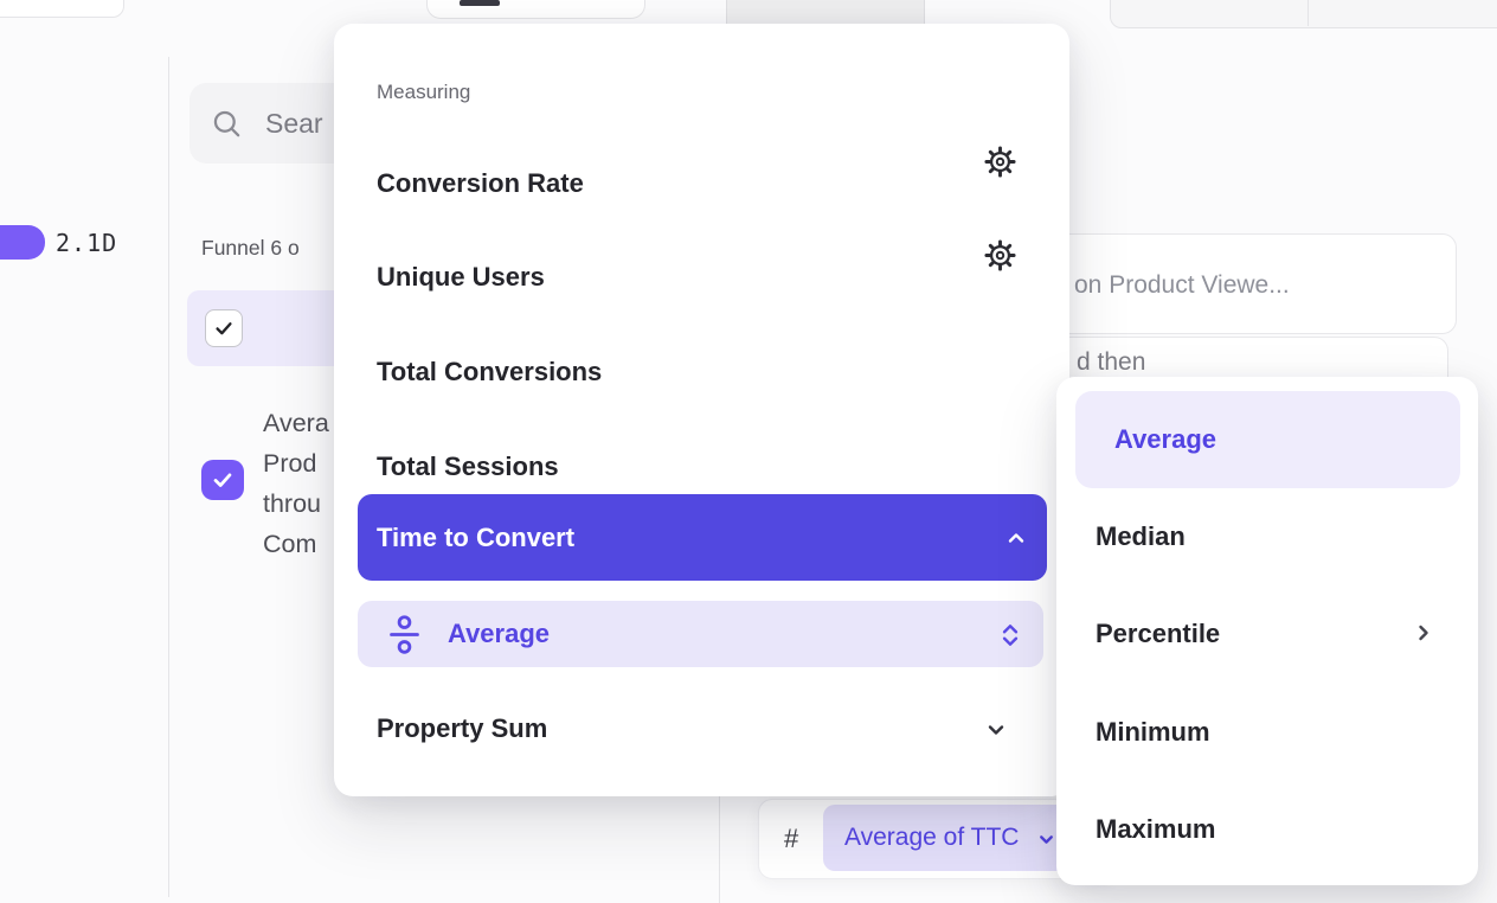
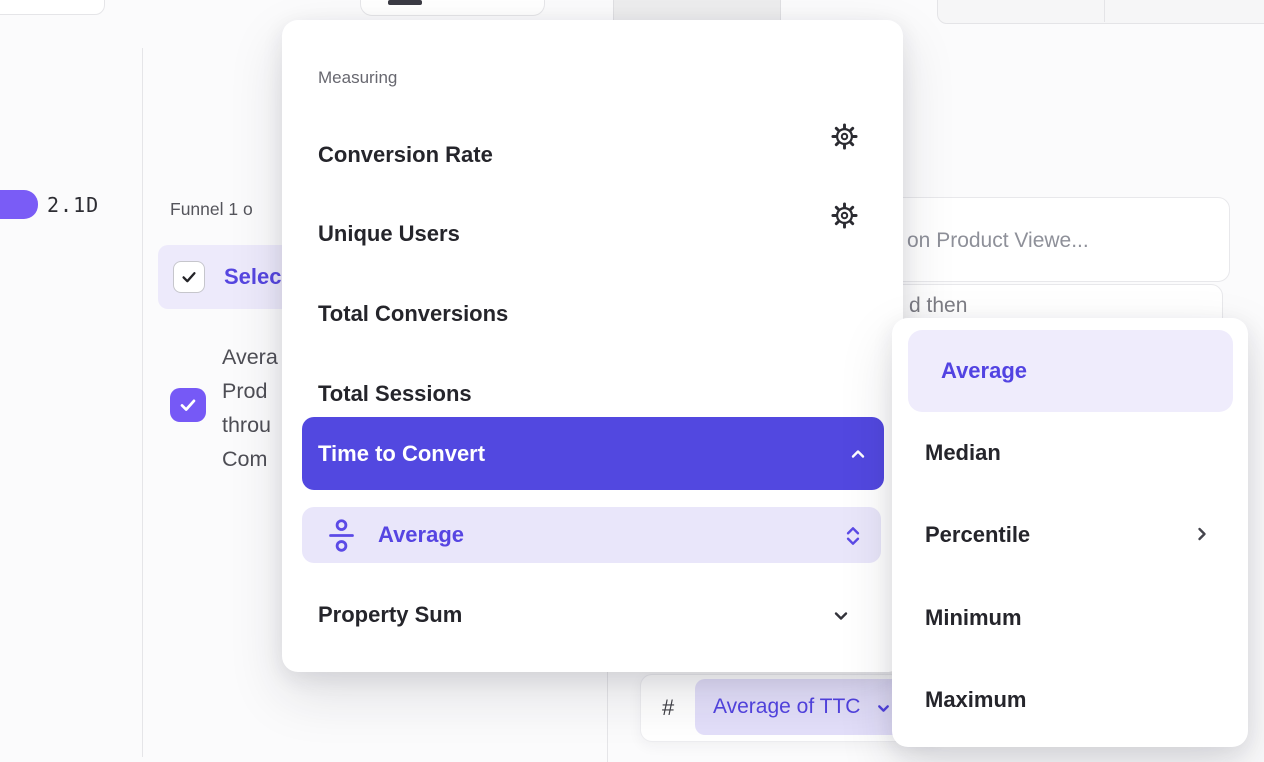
- Sear
  2.1D
- Funnel 6 o
+ Funnel 1 o
+ Selec
  Avera
  Prod
  throu
  Com
  on Product Viewe...
  d then
  #
  Average of TTC
  Measuring
  Conversion Rate
  Unique Users
  Total Conversions
  Total Sessions
  Time to Convert
  Average
  Property Sum
  Average
  Median
  Percentile
  Minimum
  Maximum
